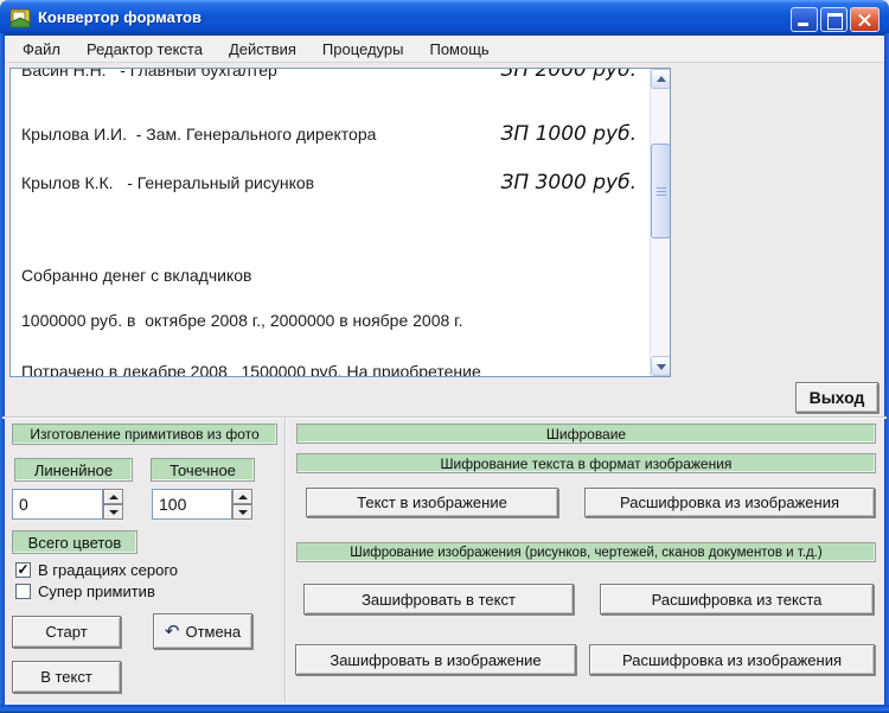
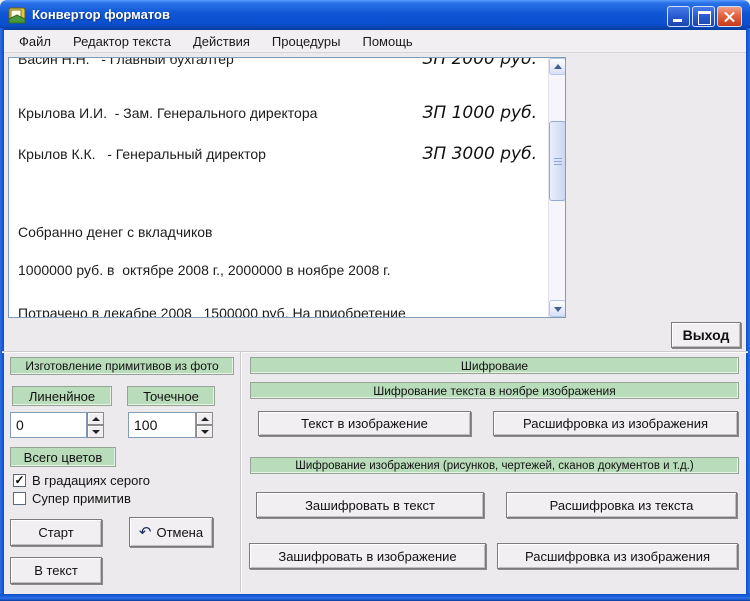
  Конвертор форматов
  Файл
  Редактор текста
  Действия
  Процедуры
  Помощь
  Васин Н.Н. - Главный бухгалтер
  ЗП 2000 руб.
  Крылова И.И. - Зам. Генерального директора
  ЗП 1000 руб.
- Крылов К.К. - Генеральный рисунков
+ Крылов К.К. - Генеральный директор
  ЗП 3000 руб.
  Собранно денег с вкладчиков
  1000000 руб. в октябре 2008 г., 2000000 в ноябре 2008 г.
  Потрачено в декабре 2008 1500000 руб. На приобретение
  Выход
  Изготовление примитивов из фото
  Линенйное
  Точечное
  0
  100
  Всего цветов
  ✓
  В градациях серого
  Супер примитив
  Старт
  ↶
  Отмена
  В текст
  Шифроваие
- Шифрование текста в формат изображения
+ Шифрование текста в ноябре изображения
  Текст в изображение
  Расшифровка из изображения
  Шифрование изображения (рисунков, чертежей, сканов документов и т.д.)
  Зашифровать в текст
  Расшифровка из текста
  Зашифровать в изображение
  Расшифровка из изображения
